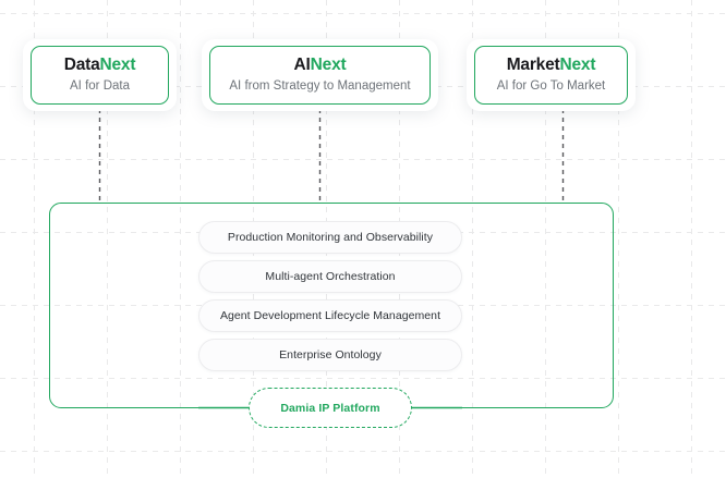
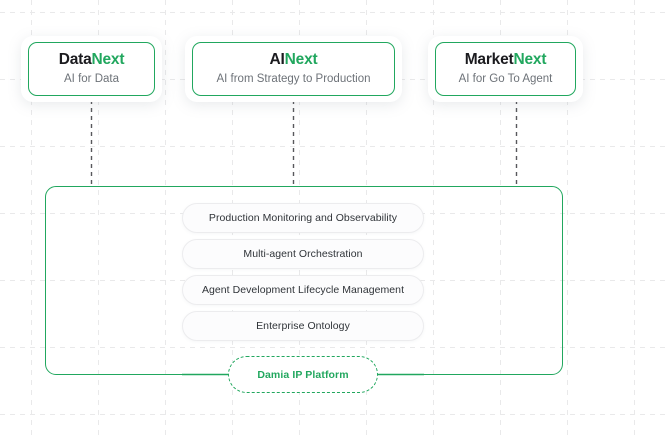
  DataNext
  AI for Data
  AINext
- AI from Strategy to Management
+ AI from Strategy to Production
  MarketNext
- AI for Go To Market
+ AI for Go To Agent
  Production Monitoring and Observability
  Multi-agent Orchestration
  Agent Development Lifecycle Management
  Enterprise Ontology
  Damia IP Platform
